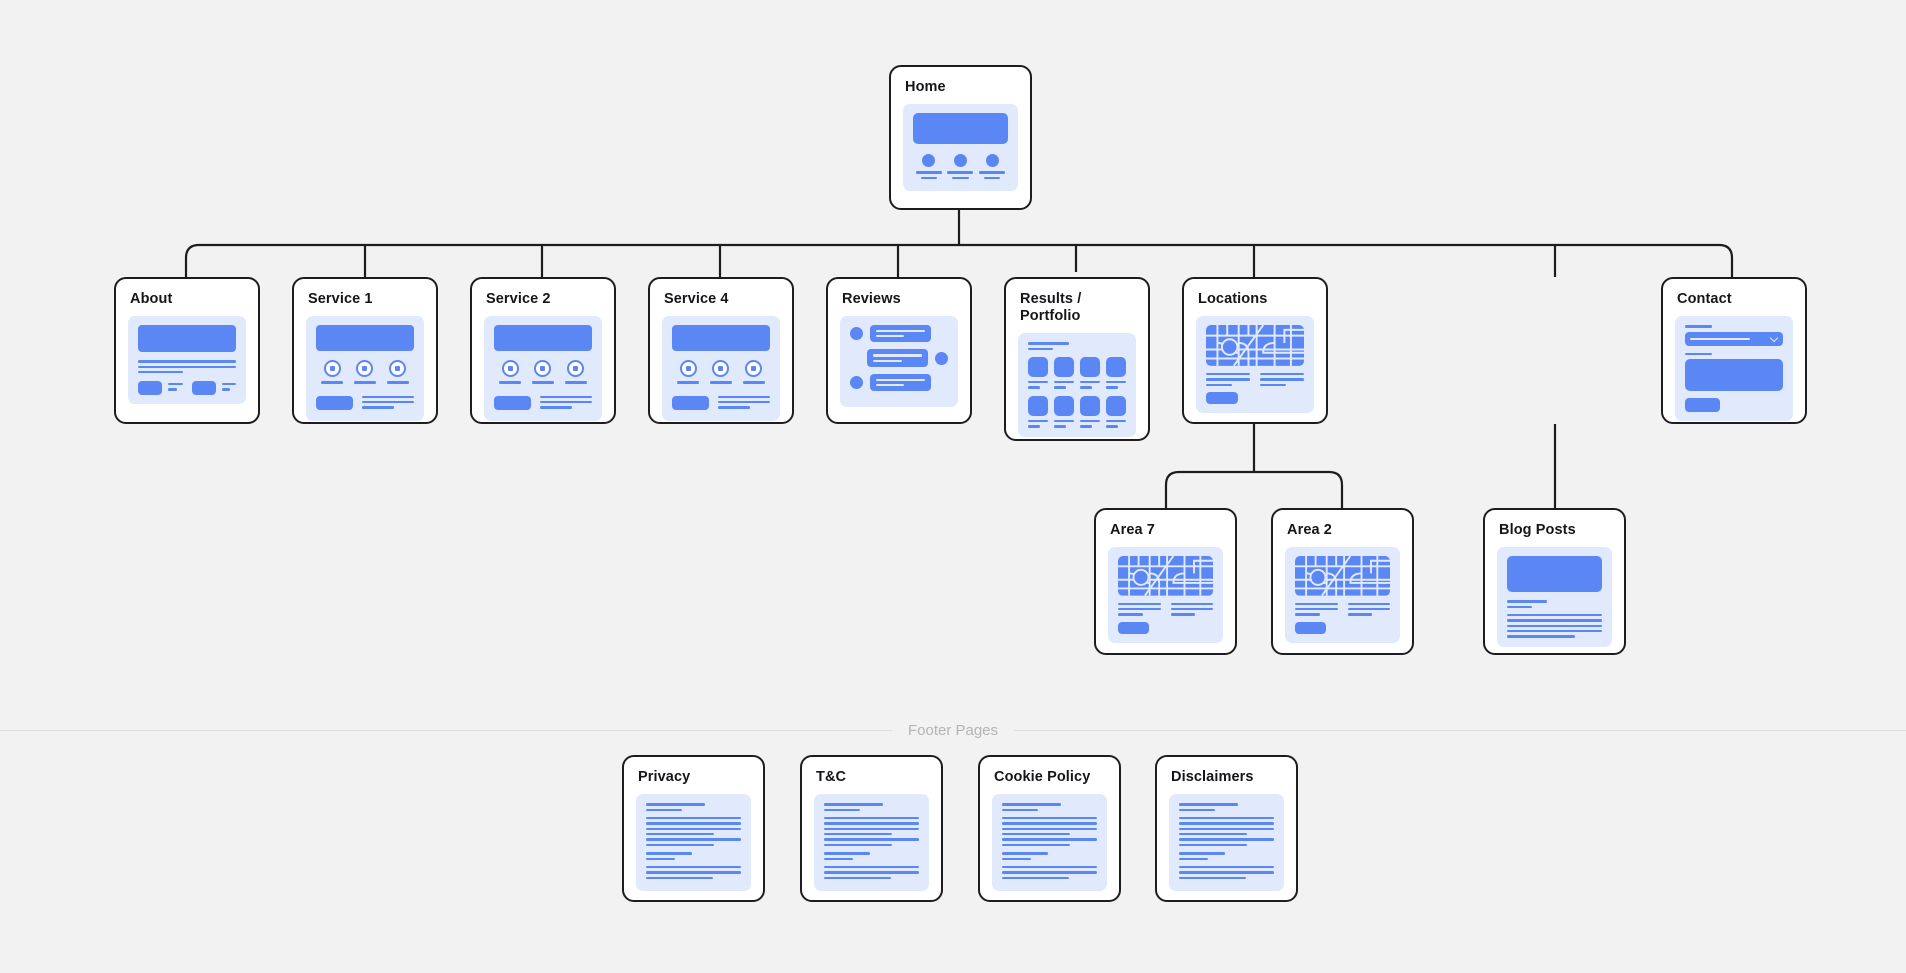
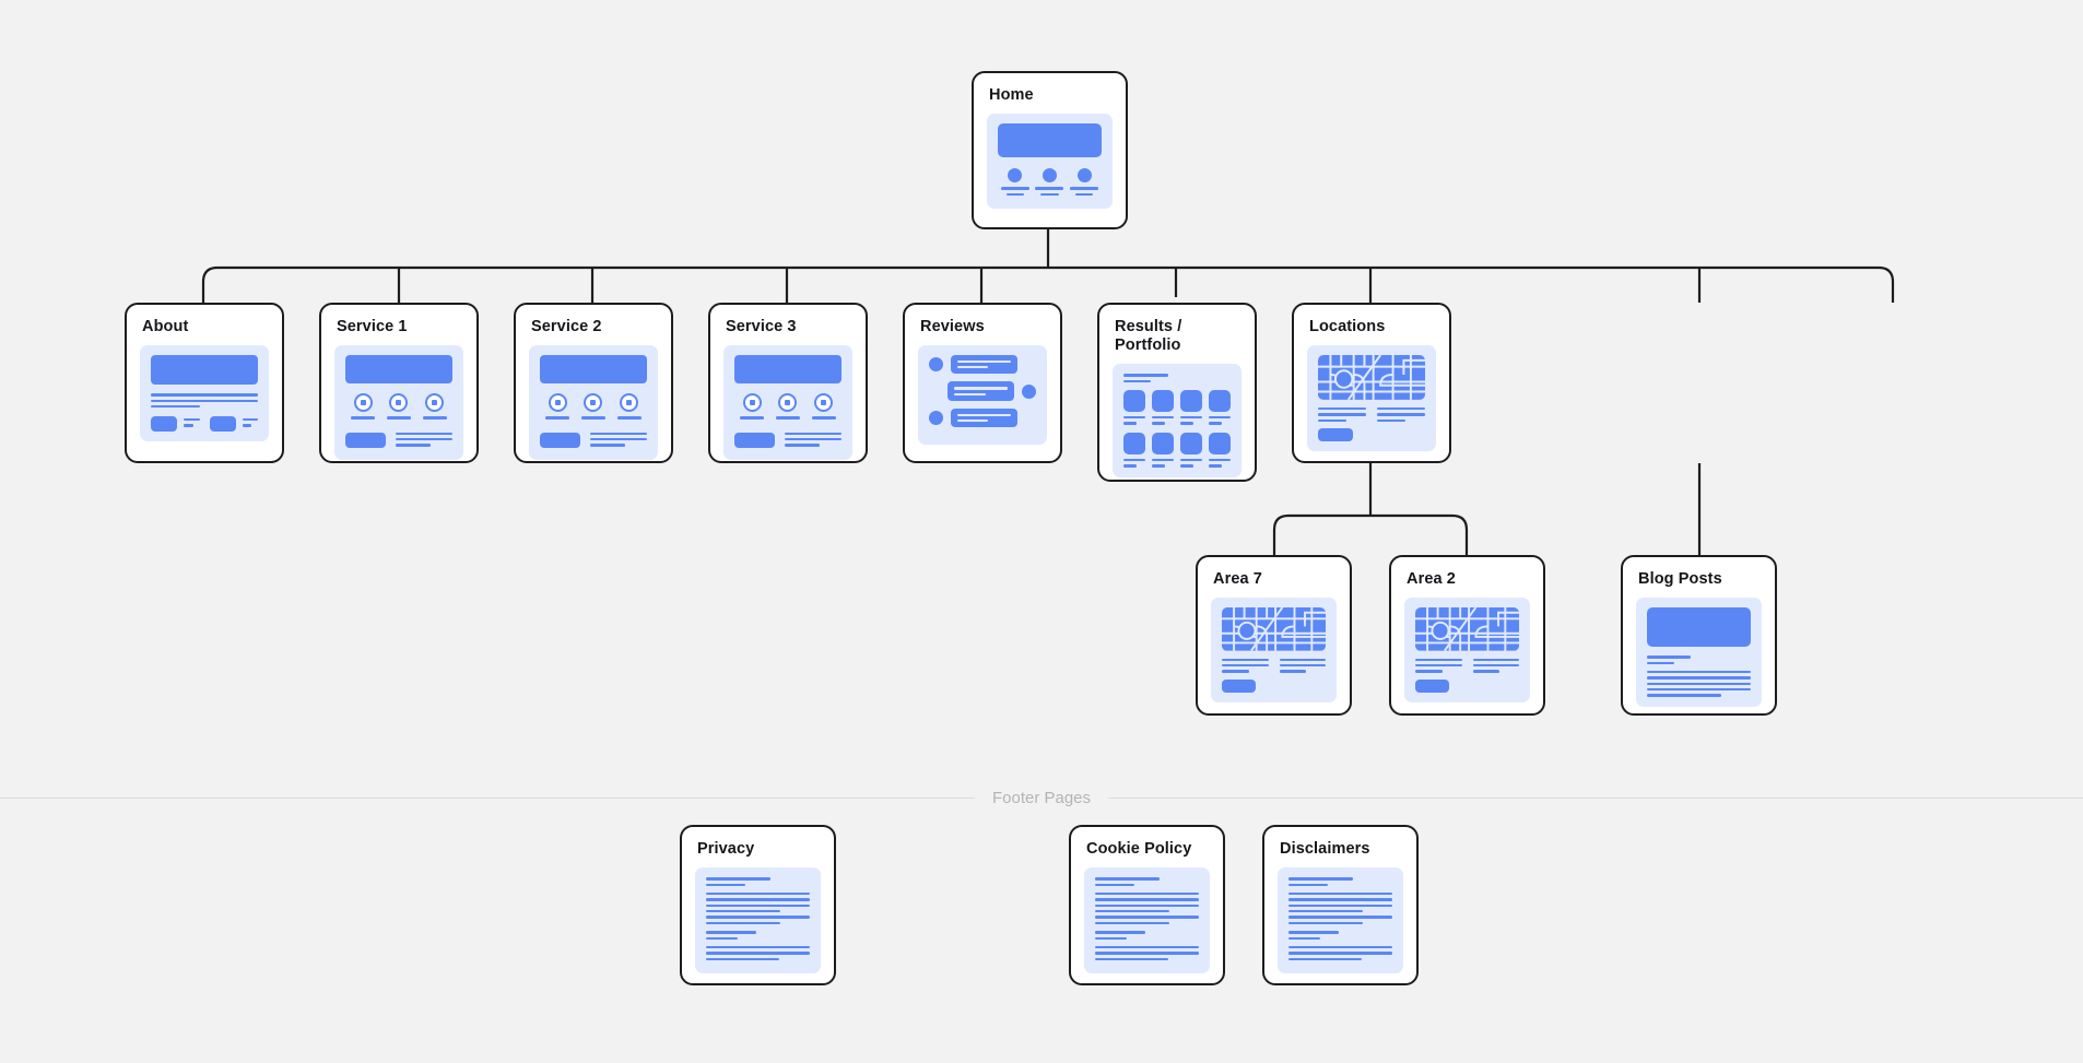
  Home
  About
  Service 1
  Service 2
- Service 4
+ Service 3
  Reviews
  Results /
  Portfolio
  Locations
- Contact
  Area 7
  Area 2
  Blog Posts
  Footer Pages
  Privacy
- T&C
  Cookie Policy
  Disclaimers
